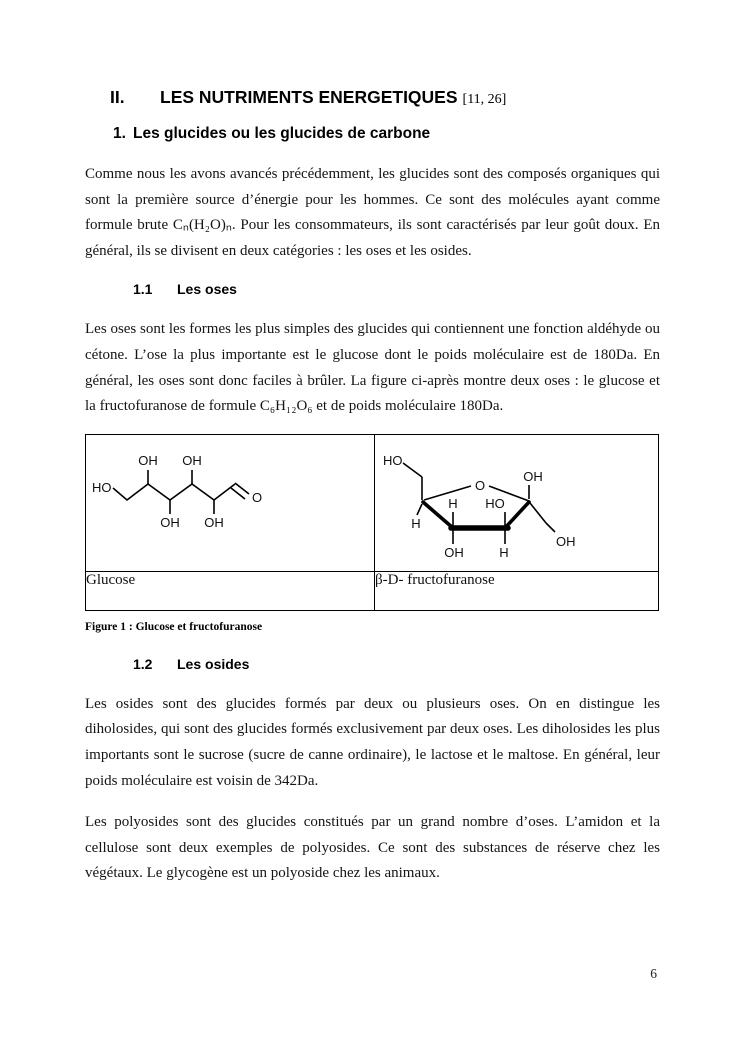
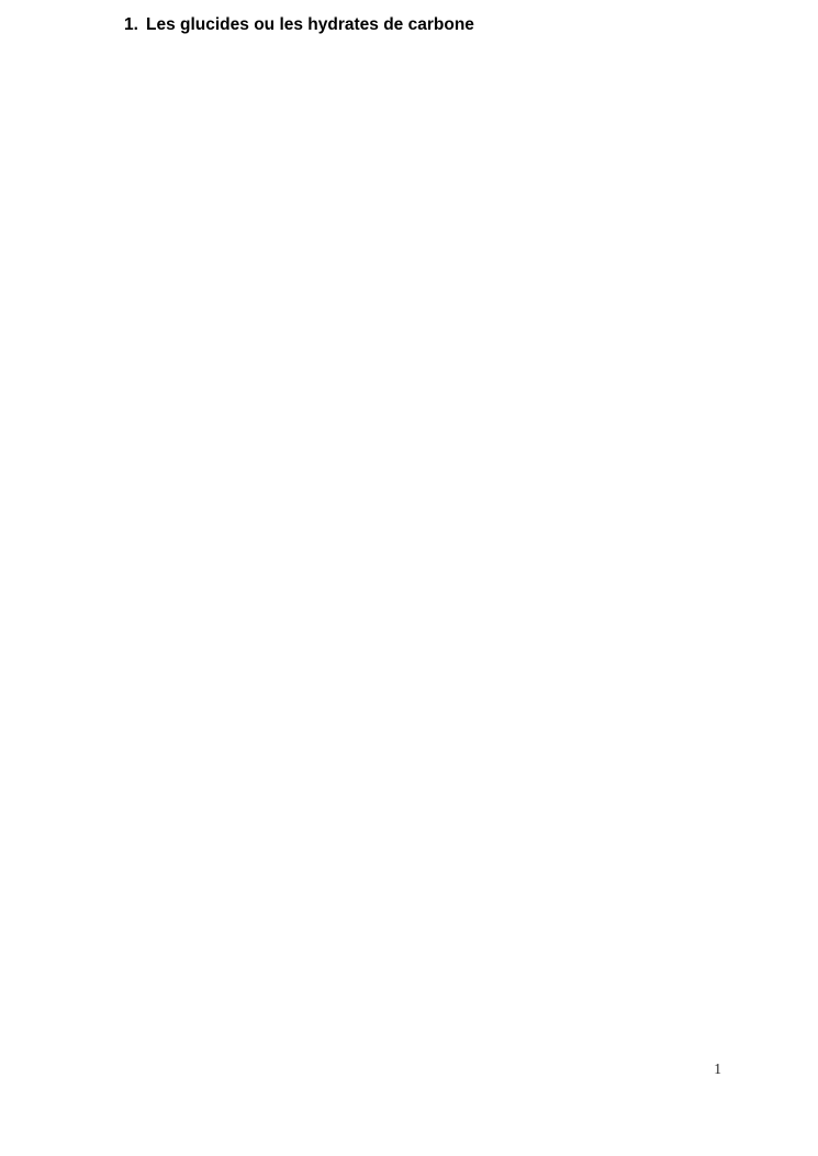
- II. LES NUTRIMENTS ENERGETIQUES [11, 26]
- 1. Les glucides ou les glucides de carbone
+ 1. Les glucides ou les hydrates de carbone
- Comme nous les avons avancés précédemment, les glucides sont des composés organiques qui sont la première source d’énergie pour les hommes. Ce sont des molécules ayant comme formule brute Cₙ(H₂O)ₙ. Pour les consommateurs, ils sont caractérisés par leur goût doux. En général, ils se divisent en deux catégories : les oses et les osides.
- 1.1 Les oses
- Les oses sont les formes les plus simples des glucides qui contiennent une fonction aldéhyde ou cétone. L’ose la plus importante est le glucose dont le poids moléculaire est de 180Da. En général, les oses sont donc faciles à brûler. La figure ci-après montre deux oses : le glucose et la fructofuranose de formule C₆H₁₂O₆ et de poids moléculaire 180Da.
- HO OH OH OH OH O	HO O OH H HO H OH H OH
- Glucose	β-D- fructofuranose
- Figure 1 : Glucose et fructofuranose
- 1.2 Les osides
- Les osides sont des glucides formés par deux ou plusieurs oses. On en distingue les diholosides, qui sont des glucides formés exclusivement par deux oses. Les diholosides les plus importants sont le sucrose (sucre de canne ordinaire), le lactose et le maltose. En général, leur poids moléculaire est voisin de 342Da.
- Les polyosides sont des glucides constitués par un grand nombre d’oses. L’amidon et la cellulose sont deux exemples de polyosides. Ce sont des substances de réserve chez les végétaux. Le glycogène est un polyoside chez les animaux.
- 6
+ 1
